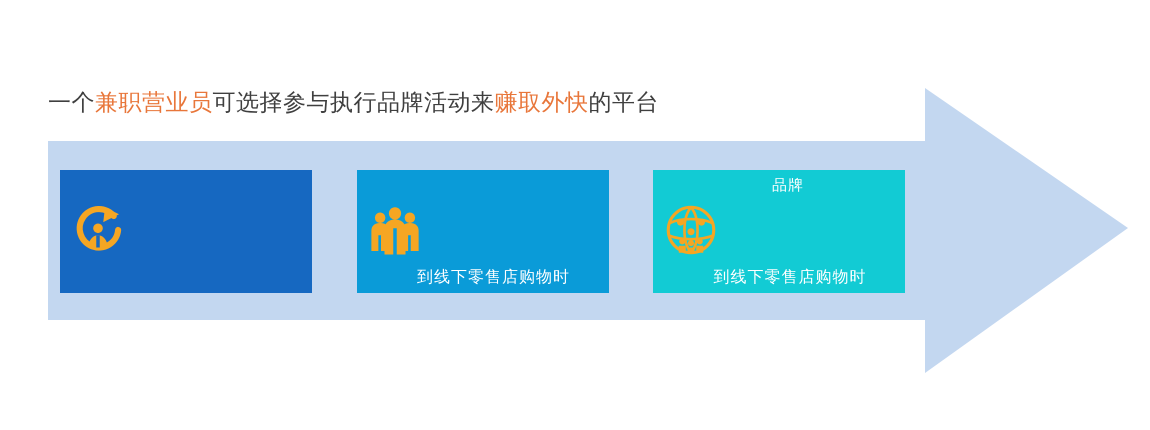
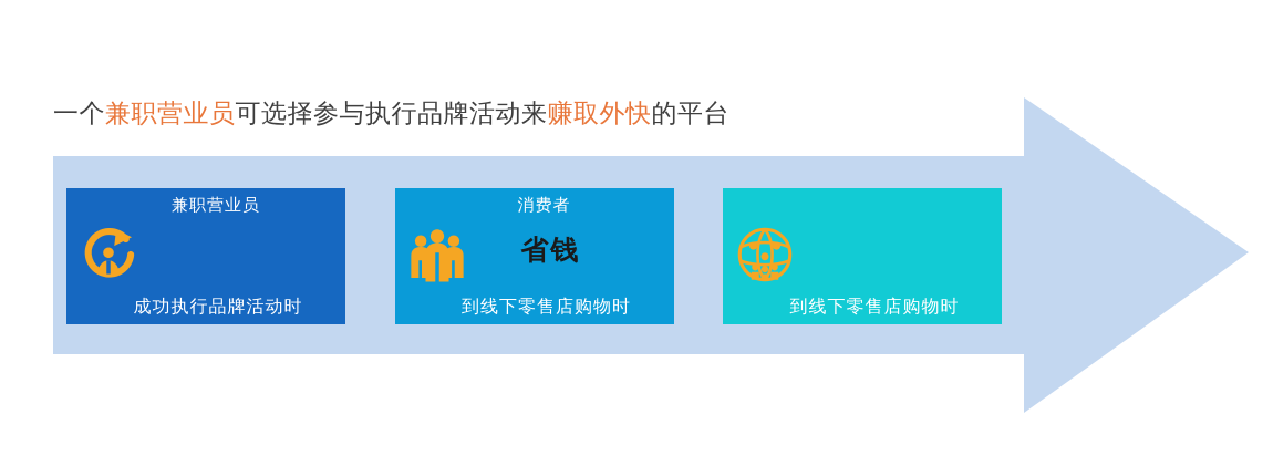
  一个兼职营业员可选择参与执行品牌活动来赚取外快的平台
+ 兼职营业员
+ 成功执行品牌活动时
+ 消费者
+ 省钱
  到线下零售店购物时
- 品牌
  到线下零售店购物时
